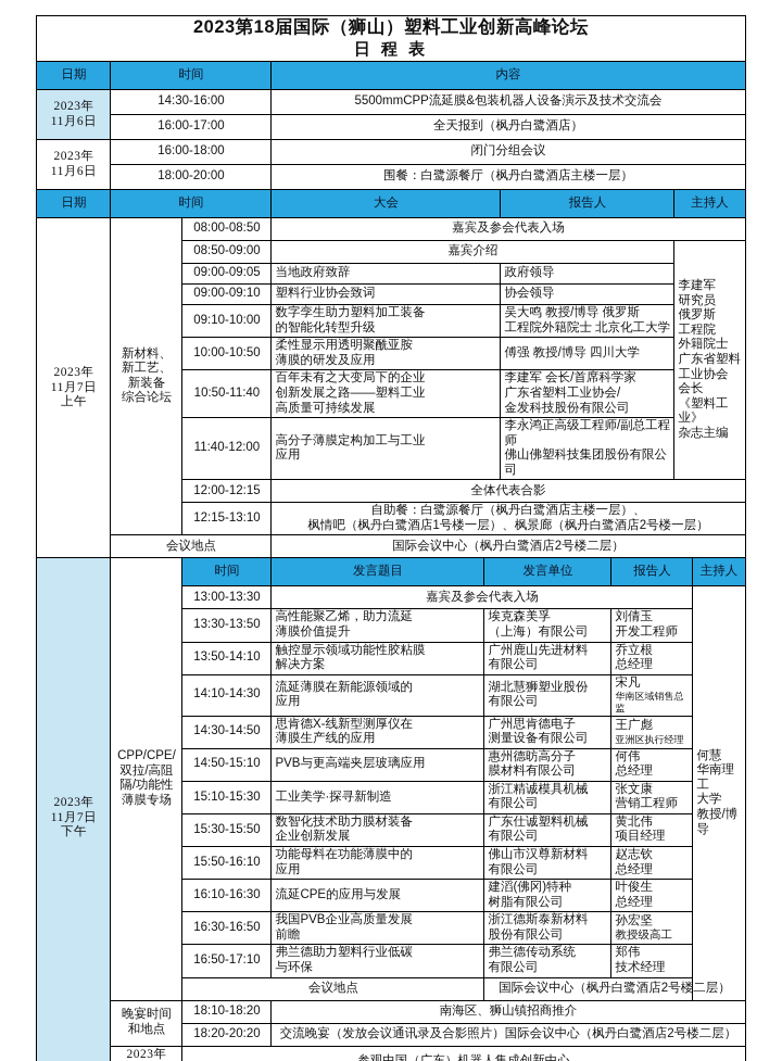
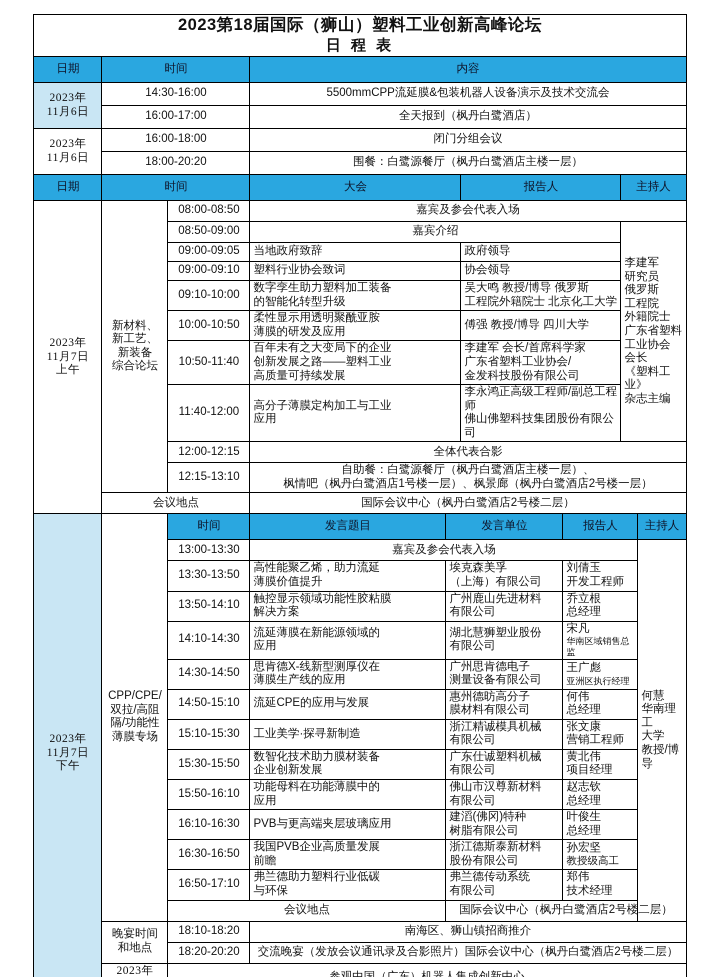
  2023第18届国际（狮山）塑料工业创新高峰论坛 日 程 表
  日期	时间	内容
  2023年 11月6日	14:30-16:00	5500mmCPP流延膜&包装机器人设备演示及技术交流会
  16:00-17:00	全天报到（枫丹白鹭酒店）
  2023年 11月6日	16:00-18:00	闭门分组会议
- 18:00-20:00	围餐：白鹭源餐厅（枫丹白鹭酒店主楼一层）
+ 18:00-20:20	围餐：白鹭源餐厅（枫丹白鹭酒店主楼一层）
  日期	时间	大会	报告人	主持人
  2023年 11月7日 上午	新材料、 新工艺、 新装备 综合论坛	08:00-08:50	嘉宾及参会代表入场
  08:50-09:00	嘉宾介绍	李建军 研究员 俄罗斯 工程院 外籍院士 广东省塑料 工业协会 会长 《塑料工业》 杂志主编
  09:00-09:05	当地政府致辞	政府领导
  09:00-09:10	塑料行业协会致词	协会领导
  09:10-10:00	数字孪生助力塑料加工装备 的智能化转型升级	吴大鸣 教授/博导 俄罗斯 工程院外籍院士 北京化工大学
  10:00-10:50	柔性显示用透明聚酰亚胺 薄膜的研发及应用	傅强 教授/博导 四川大学
  10:50-11:40	百年未有之大变局下的企业 创新发展之路——塑料工业 高质量可持续发展	李建军 会长/首席科学家 广东省塑料工业协会/ 金发科技股份有限公司
  11:40-12:00	高分子薄膜定构加工与工业 应用	李永鸿正高级工程师/副总工程师 佛山佛塑科技集团股份有限公司
  12:00-12:15	全体代表合影
  12:15-13:10	自助餐：白鹭源餐厅（枫丹白鹭酒店主楼一层）、 枫情吧（枫丹白鹭酒店1号楼一层）、枫景廊（枫丹白鹭酒店2号楼一层）
  会议地点	国际会议中心（枫丹白鹭酒店2号楼二层）
  2023年 11月7日 下午	CPP/CPE/ 双拉/高阻 隔/功能性 薄膜专场	时间	发言题目	发言单位	报告人	主持人
  13:00-13:30	嘉宾及参会代表入场	何慧 华南理工 大学 教授/博导
  13:30-13:50	高性能聚乙烯，助力流延 薄膜价值提升	埃克森美孚 （上海）有限公司	刘倩玉 开发工程师
  13:50-14:10	触控显示领域功能性胶粘膜 解决方案	广州鹿山先进材料 有限公司	乔立根 总经理
  14:10-14:30	流延薄膜在新能源领域的 应用	湖北慧狮塑业股份 有限公司	宋凡 华南区域销售总监
  14:30-14:50	思肯德X-线新型测厚仪在 薄膜生产线的应用	广州思肯德电子 测量设备有限公司	王广彪 亚洲区执行经理
- 14:50-15:10	PVB与更高端夹层玻璃应用	惠州德昉高分子 膜材料有限公司	何伟 总经理
+ 14:50-15:10	流延CPE的应用与发展	惠州德昉高分子 膜材料有限公司	何伟 总经理
  15:10-15:30	工业美学·探寻新制造	浙江精诚模具机械 有限公司	张文康 营销工程师
  15:30-15:50	数智化技术助力膜材装备 企业创新发展	广东仕诚塑料机械 有限公司	黄北伟 项目经理
  15:50-16:10	功能母料在功能薄膜中的 应用	佛山市汉尊新材料 有限公司	赵志钦 总经理
- 16:10-16:30	流延CPE的应用与发展	建滔(佛冈)特种 树脂有限公司	叶俊生 总经理
+ 16:10-16:30	PVB与更高端夹层玻璃应用	建滔(佛冈)特种 树脂有限公司	叶俊生 总经理
  16:30-16:50	我国PVB企业高质量发展 前瞻	浙江德斯泰新材料 股份有限公司	孙宏坚 教授级高工
  16:50-17:10	弗兰德助力塑料行业低碳 与环保	弗兰德传动系统 有限公司	郑伟 技术经理
  会议地点	国际会议中心（枫丹白鹭酒店2号楼二层）
  晚宴时间 和地点	18:10-18:20	南海区、狮山镇招商推介
  18:20-20:20	交流晚宴（发放会议通讯录及合影照片）国际会议中心（枫丹白鹭酒店2号楼二层）
